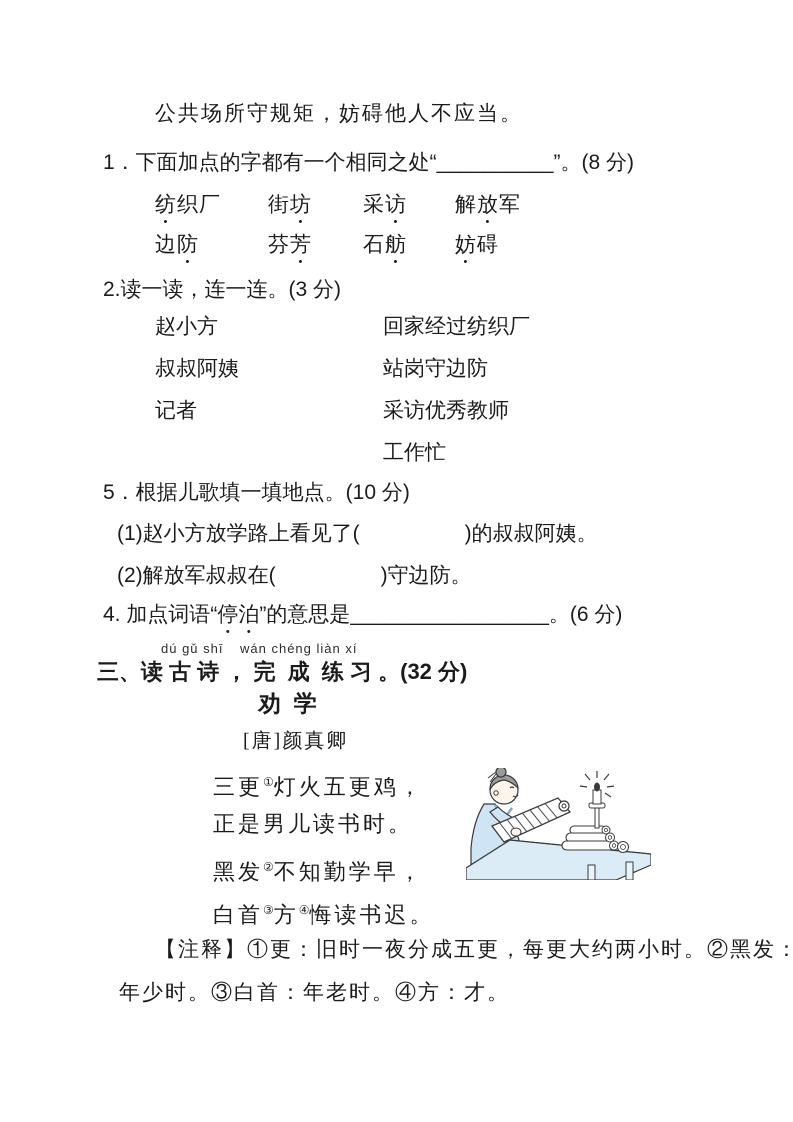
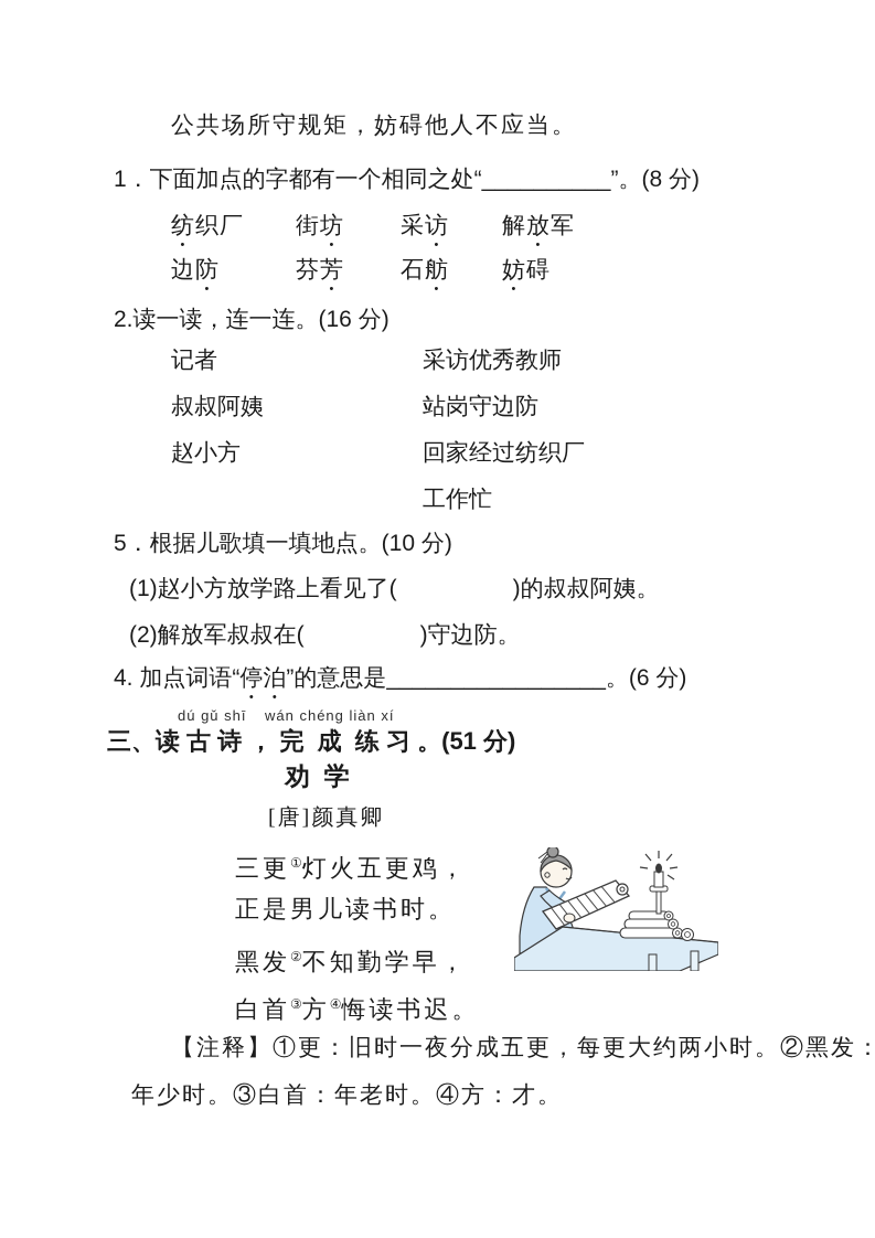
  公共场所守规矩，妨碍他人不应当。
  1．下面加点的字都有一个相同之处“__________”。(8 分)
  纺织厂
  街坊
  采访
  解放军
  边防
  芬芳
  石舫
  妨碍
- 2.读一读，连一连。(3 分)
+ 2.读一读，连一连。(16 分)
- 赵小方
+ 记者
  叔叔阿姨
- 记者
+ 赵小方
- 回家经过纺织厂
+ 采访优秀教师
  站岗守边防
- 采访优秀教师
+ 回家经过纺织厂
  工作忙
  5．根据儿歌填一填地点。(10 分)
  (1)赵小方放学路上看见了( )的叔叔阿姨。
  (2)解放军叔叔在( )守边防。
  4. 加点词语“停泊”的意思是_________________。(6 分)
  dú gǔ shī
  wán chéng liàn xí
- 三、读 古 诗 ， 完 成 练 习 。(32 分)
+ 三、读 古 诗 ， 完 成 练 习 。(51 分)
  劝 学
  [唐]颜真卿
  三更①灯火五更鸡，
  正是男儿读书时。
  黑发②不知勤学早，
  白首③方④悔读书迟。
  【注释】①更：旧时一夜分成五更，每更大约两小时。②黑发：
  年少时。③白首：年老时。④方：才。
